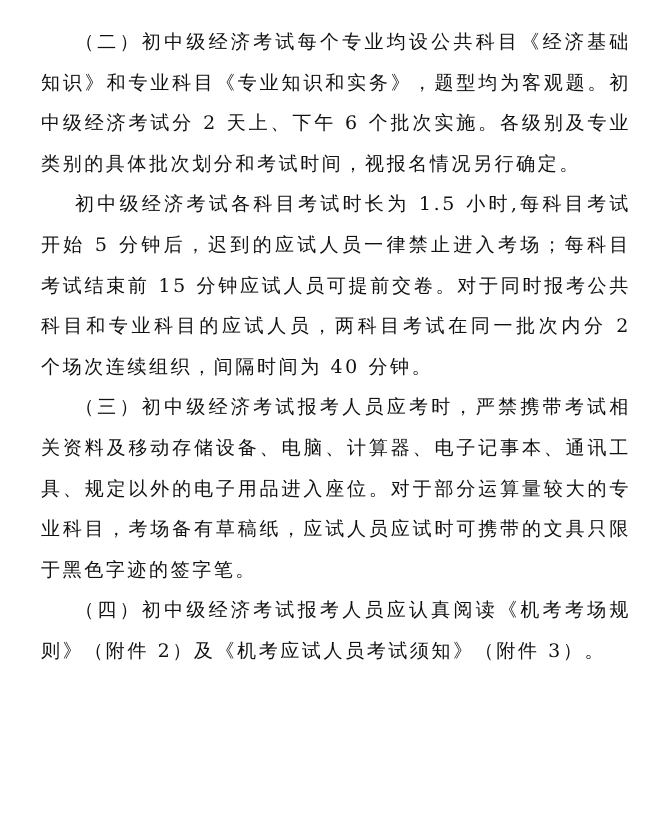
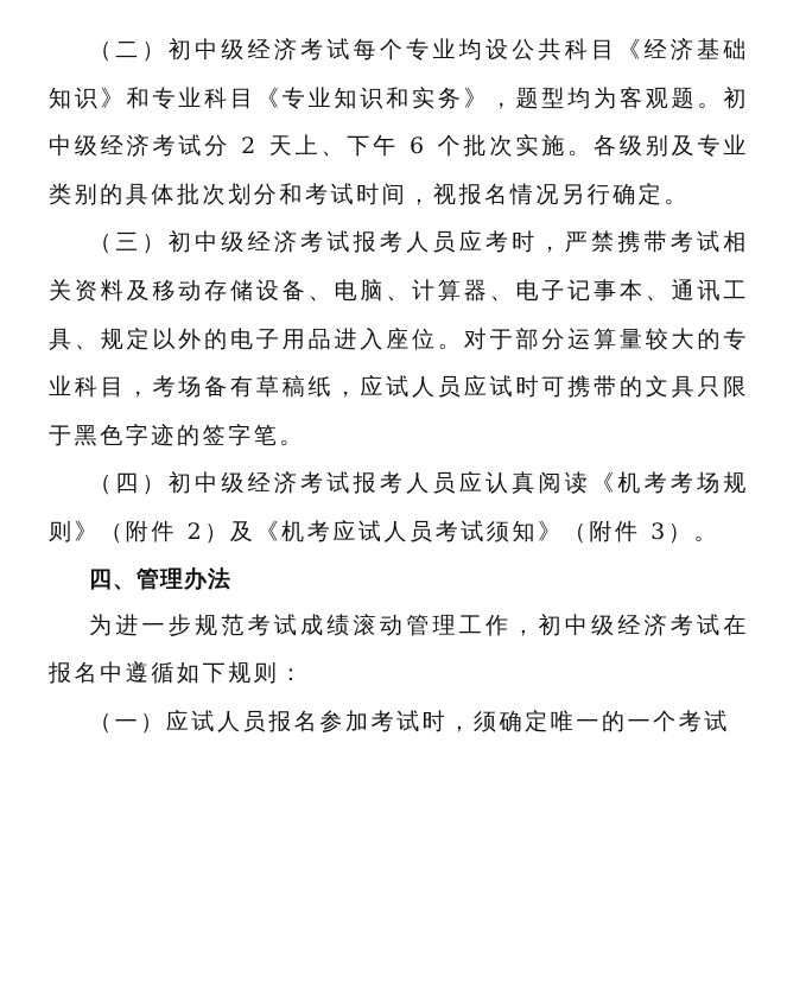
  （二）初中级经济考试每个专业均设公共科目《经济基础知识》和专业科目《专业知识和实务》，题型均为客观题。初中级经济考试分 2 天上、下午 6 个批次实施。各级别及专业类别的具体批次划分和考试时间，视报名情况另行确定。
- 初中级经济考试各科目考试时长为 1.5 小时,每科目考试开始 5 分钟后，迟到的应试人员一律禁止进入考场；每科目考试结束前 15 分钟应试人员可提前交卷。对于同时报考公共科目和专业科目的应试人员，两科目考试在同一批次内分 2 个场次连续组织，间隔时间为 40 分钟。
  （三）初中级经济考试报考人员应考时，严禁携带考试相关资料及移动存储设备、电脑、计算器、电子记事本、通讯工具、规定以外的电子用品进入座位。对于部分运算量较大的专业科目，考场备有草稿纸，应试人员应试时可携带的文具只限于黑色字迹的签字笔。
  （四）初中级经济考试报考人员应认真阅读《机考考场规则》（附件 2）及《机考应试人员考试须知》（附件 3）。
+ 四、管理办法
+ 为进一步规范考试成绩滚动管理工作，初中级经济考试在报名中遵循如下规则：
+ （一）应试人员报名参加考试时，须确定唯一的一个考试
